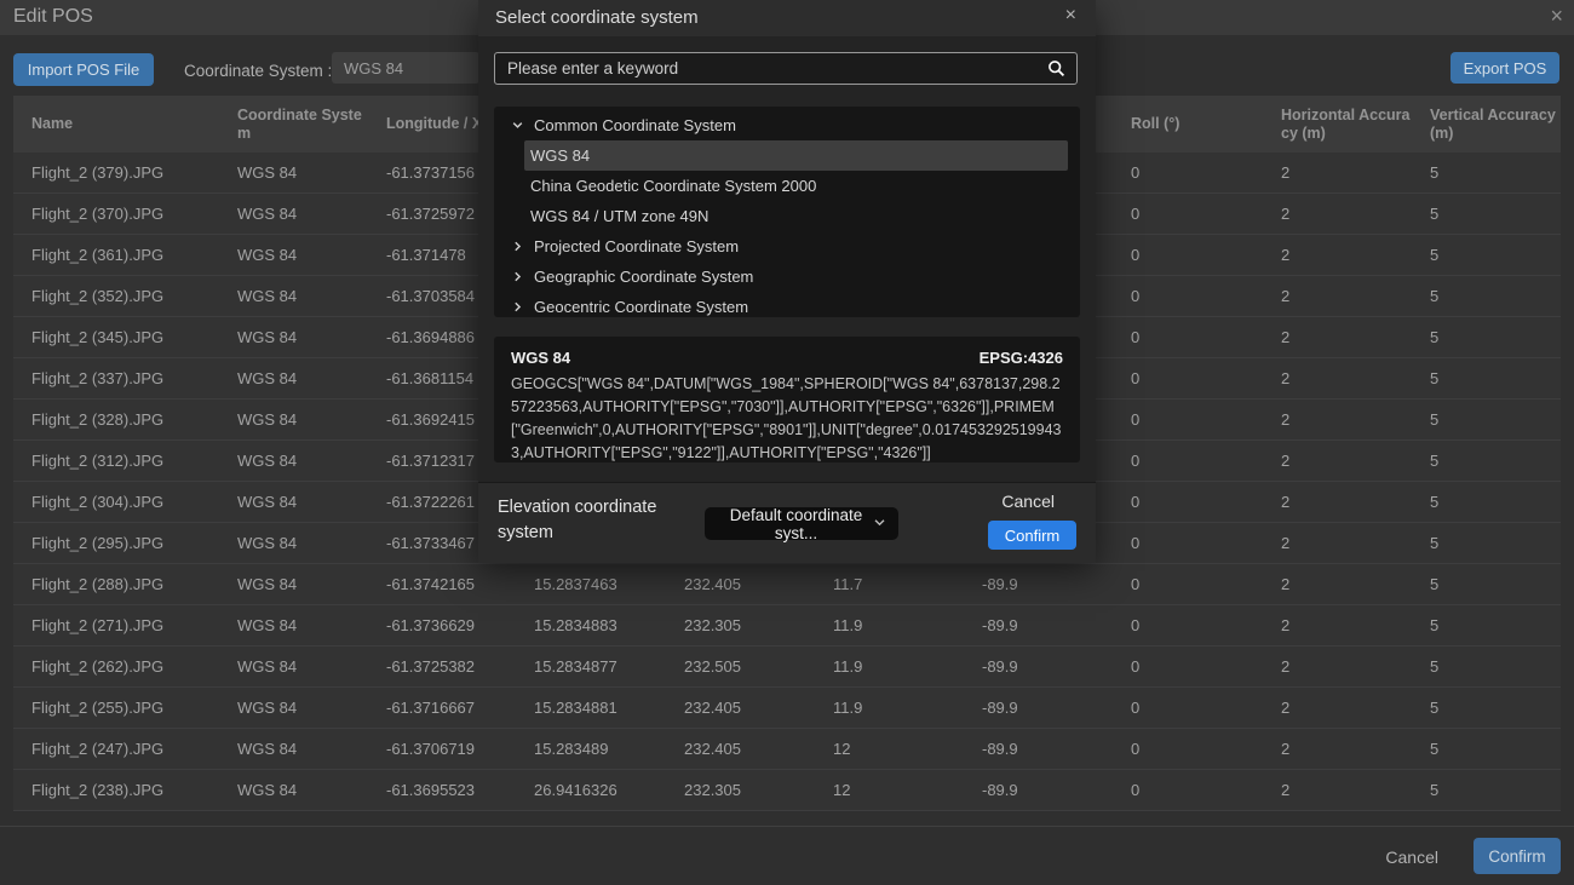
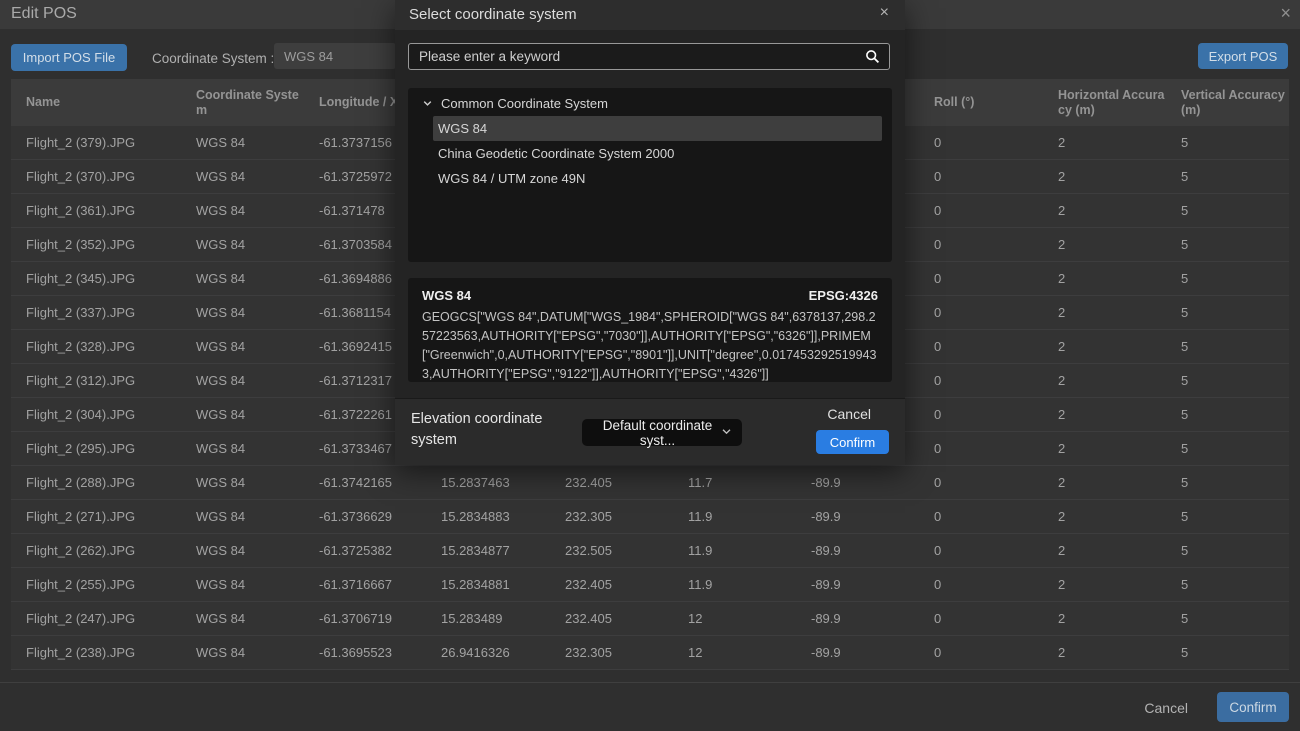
  Edit POS
  ×
  Import POS File
  Coordinate System :
  WGS 84
  Export POS
  Name
  Coordinate System
  Longitude / X
  Roll (°)
  Horizontal Accuracy (m)
  Vertical Accuracy (m)
  Flight_2 (379).JPG
  WGS 84
  -61.3737156
  0
  2
  5
  Flight_2 (370).JPG
  WGS 84
  -61.3725972
  0
  2
  5
  Flight_2 (361).JPG
  WGS 84
  -61.371478
  0
  2
  5
  Flight_2 (352).JPG
  WGS 84
  -61.3703584
  0
  2
  5
  Flight_2 (345).JPG
  WGS 84
  -61.3694886
  0
  2
  5
  Flight_2 (337).JPG
  WGS 84
  -61.3681154
  0
  2
  5
  Flight_2 (328).JPG
  WGS 84
  -61.3692415
  0
  2
  5
  Flight_2 (312).JPG
  WGS 84
  -61.3712317
  0
  2
  5
  Flight_2 (304).JPG
  WGS 84
  -61.3722261
  0
  2
  5
  Flight_2 (295).JPG
  WGS 84
  -61.3733467
  0
  2
  5
  Flight_2 (288).JPG
  WGS 84
  -61.3742165
  15.2837463
  232.405
  11.7
  -89.9
  0
  2
  5
  Flight_2 (271).JPG
  WGS 84
  -61.3736629
  15.2834883
  232.305
  11.9
  -89.9
  0
  2
  5
  Flight_2 (262).JPG
  WGS 84
  -61.3725382
  15.2834877
  232.505
  11.9
  -89.9
  0
  2
  5
  Flight_2 (255).JPG
  WGS 84
  -61.3716667
  15.2834881
  232.405
  11.9
  -89.9
  0
  2
  5
  Flight_2 (247).JPG
  WGS 84
  -61.3706719
  15.283489
  232.405
  12
  -89.9
  0
  2
  5
  Flight_2 (238).JPG
  WGS 84
  -61.3695523
  26.9416326
  232.305
  12
  -89.9
  0
  2
  5
  Cancel
  Confirm
  Select coordinate system
  ×
  Please enter a keyword
  Common Coordinate System
  WGS 84
  China Geodetic Coordinate System 2000
  WGS 84 / UTM zone 49N
- Projected Coordinate System
- Geographic Coordinate System
- Geocentric Coordinate System
  WGS 84
  EPSG:4326
  GEOGCS["WGS 84",DATUM["WGS_1984",SPHEROID["WGS 84",6378137,298.257223563,AUTHORITY["EPSG","7030"]],AUTHORITY["EPSG","6326"]],PRIMEM["Greenwich",0,AUTHORITY["EPSG","8901"]],UNIT["degree",0.0174532925199433,AUTHORITY["EPSG","9122"]],AUTHORITY["EPSG","4326"]]
  Elevation coordinate system
  Default coordinate syst...
  Cancel
  Confirm
